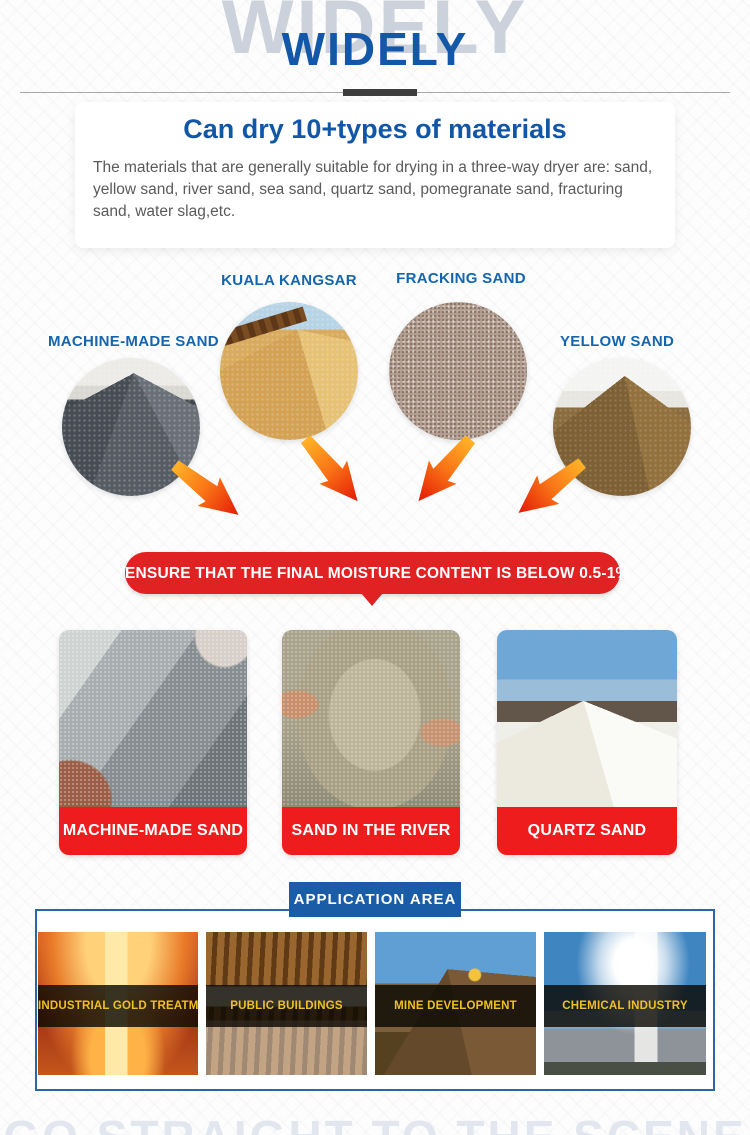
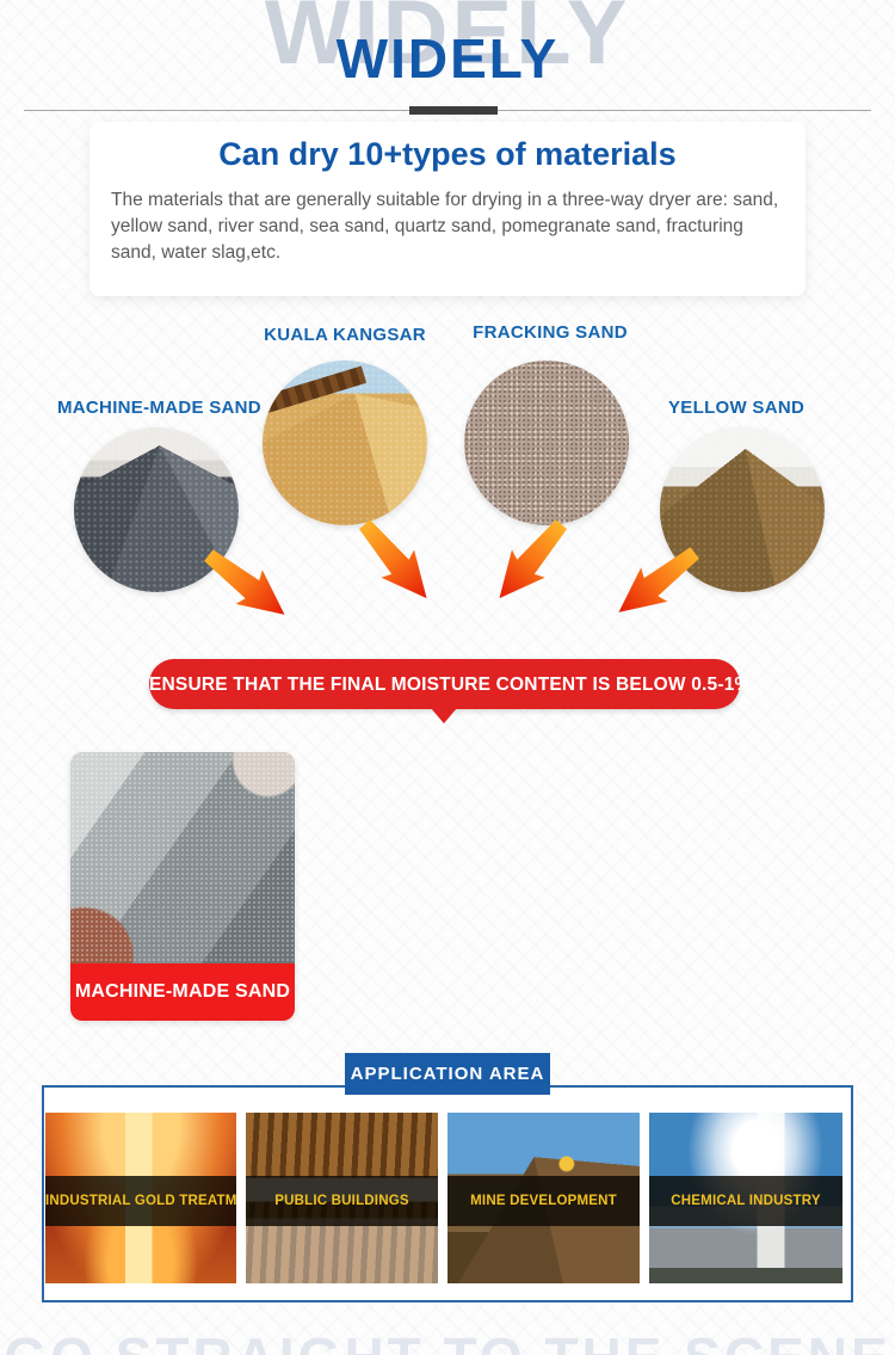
  WIDELY
  WIDELY
  Can dry 10+types of materials
  The materials that are generally suitable for drying in a three-way dryer are: sand, yellow sand, river sand, sea sand, quartz sand, pomegranate sand, fracturing sand, water slag,etc.
  MACHINE-MADE SAND
  KUALA KANGSAR
  FRACKING SAND
  YELLOW SAND
  ENSURE THAT THE FINAL MOISTURE CONTENT IS BELOW 0.5-1%
  MACHINE-MADE SAND
- SAND IN THE RIVER
- QUARTZ SAND
  APPLICATION AREA
  INDUSTRIAL GOLD TREATM
  PUBLIC BUILDINGS
  MINE DEVELOPMENT
  CHEMICAL INDUSTRY
